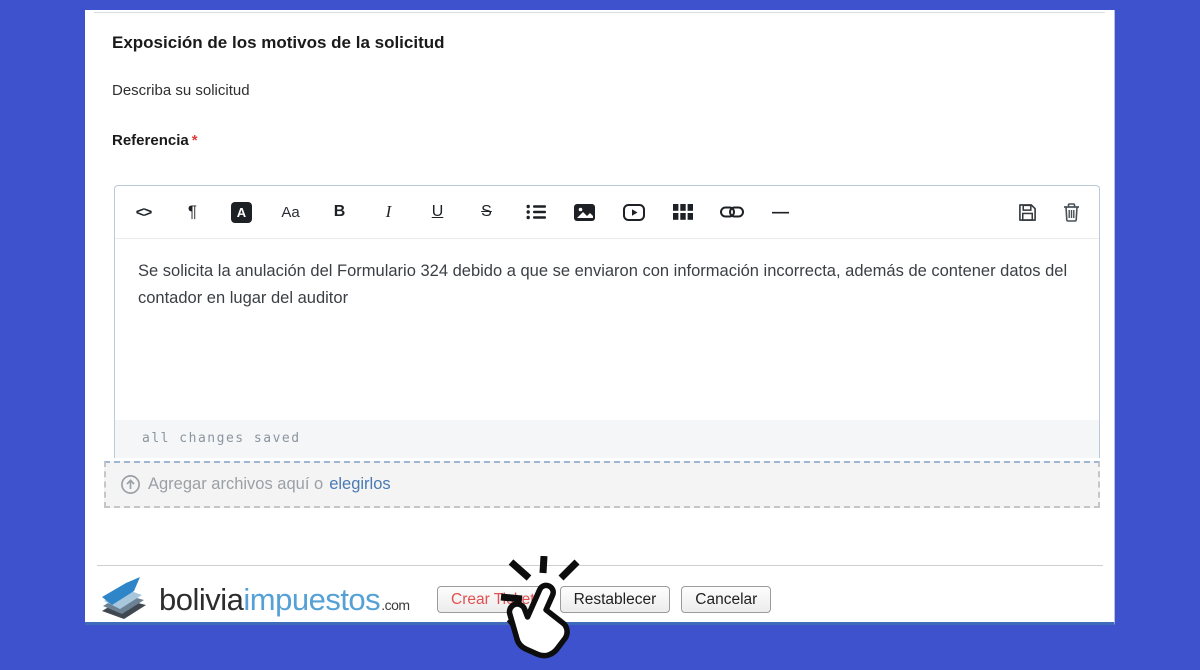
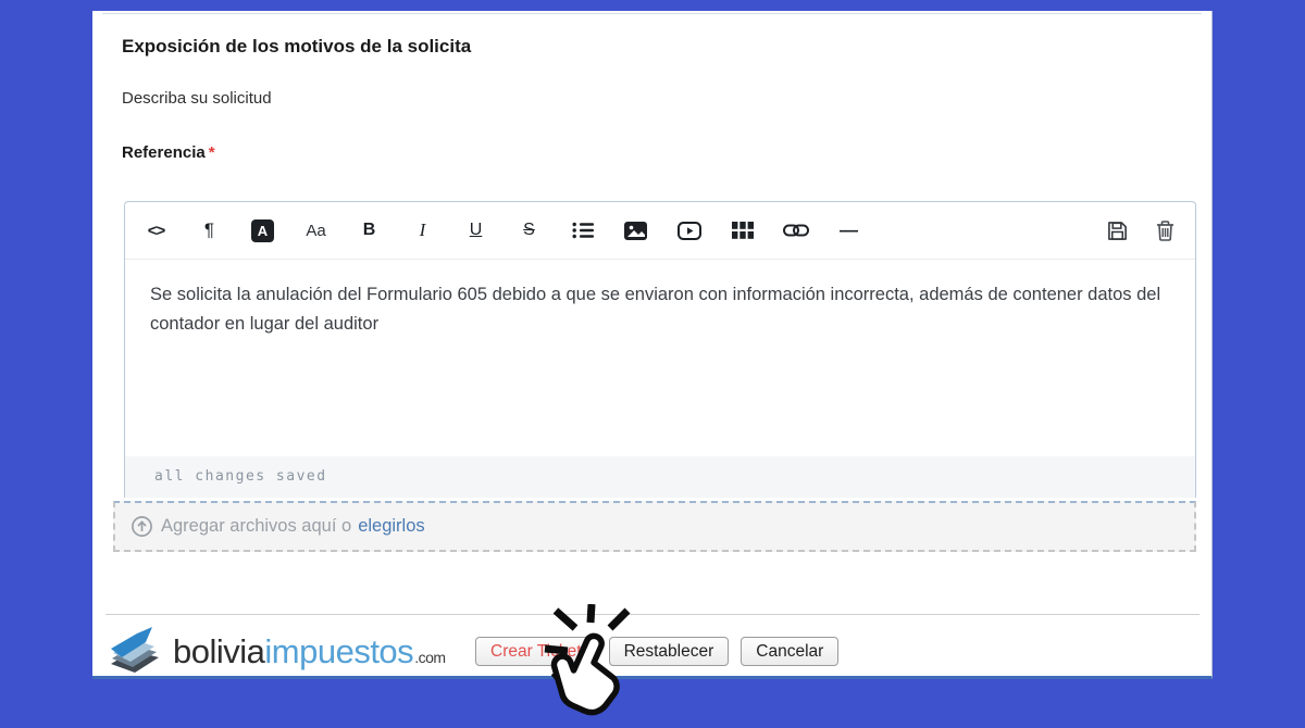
- Exposición de los motivos de la solicitud
+ Exposición de los motivos de la solicita
  Describa su solicitud
  Referencia *
  <>
  ¶
  A
  Aa
  B
  I
  U
  S
  —
- Se solicita la anulación del Formulario 324 debido a que se enviaron con información incorrecta, además de contener datos del contador en lugar del auditor
+ Se solicita la anulación del Formulario 605 debido a que se enviaron con información incorrecta, además de contener datos del contador en lugar del auditor
  all changes saved
  Agregar archivos aquí o
  elegirlos
  bolivia
  impuestos
  .com
  Crear Tet
  Restablecer
  Cancelar
